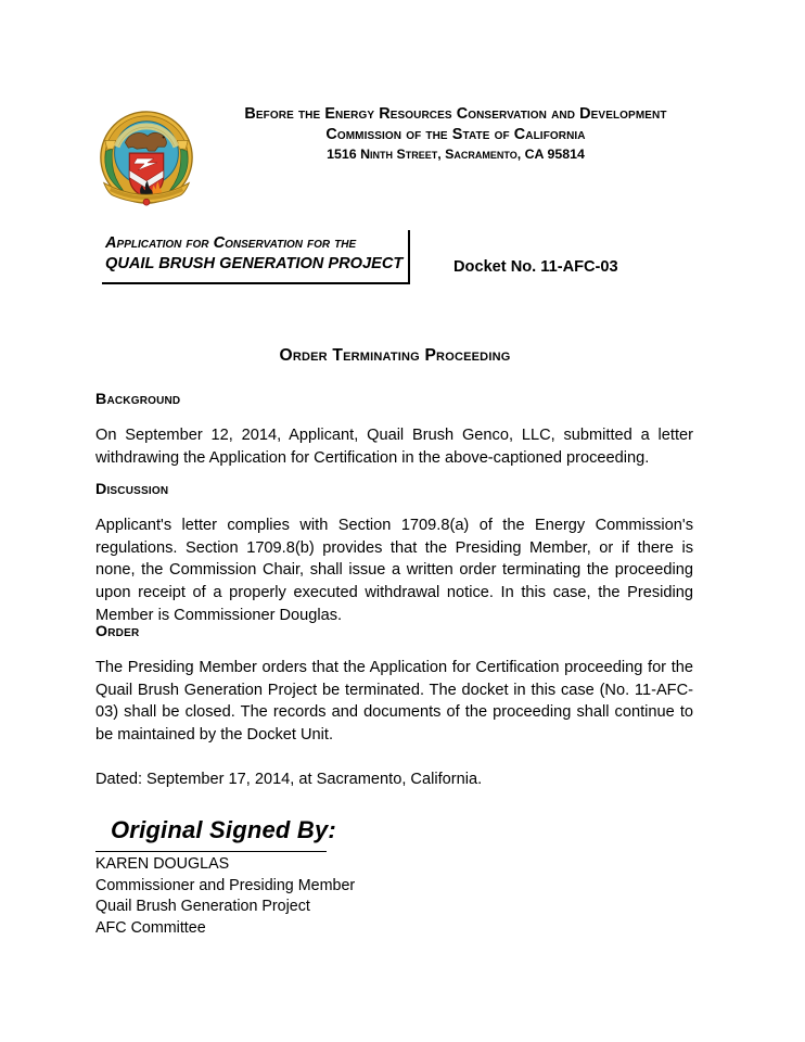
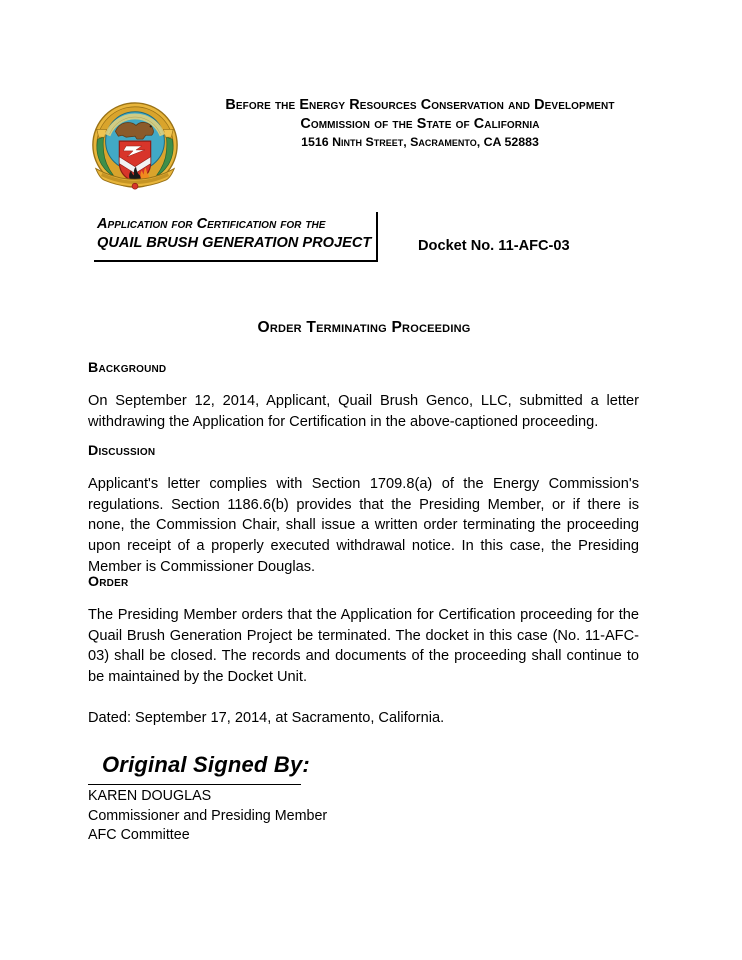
  Before the Energy Resources Conservation and Development
  Commission of the State of California
- 1516 Ninth Street, Sacramento, CA 95814
+ 1516 Ninth Street, Sacramento, CA 52883
- Application for Conservation for the
+ Application for Certification for the
  QUAIL BRUSH GENERATION PROJECT
  Docket No. 11-AFC-03
  Order Terminating Proceeding
  Background
  On September 12, 2014, Applicant, Quail Brush Genco, LLC, submitted a letter withdrawing the Application for Certification in the above-captioned proceeding.
  Discussion
- Applicant's letter complies with Section 1709.8(a) of the Energy Commission's regulations. Section 1709.8(b) provides that the Presiding Member, or if there is none, the Commission Chair, shall issue a written order terminating the proceeding upon receipt of a properly executed withdrawal notice. In this case, the Presiding Member is Commissioner Douglas.
+ Applicant's letter complies with Section 1709.8(a) of the Energy Commission's regulations. Section 1186.6(b) provides that the Presiding Member, or if there is none, the Commission Chair, shall issue a written order terminating the proceeding upon receipt of a properly executed withdrawal notice. In this case, the Presiding Member is Commissioner Douglas.
  Order
  The Presiding Member orders that the Application for Certification proceeding for the Quail Brush Generation Project be terminated. The docket in this case (No. 11-AFC-03) shall be closed. The records and documents of the proceeding shall continue to be maintained by the Docket Unit.
  Dated: September 17, 2014, at Sacramento, California.
  Original Signed By:
  KAREN DOUGLAS
  Commissioner and Presiding Member
- Quail Brush Generation Project
  AFC Committee
